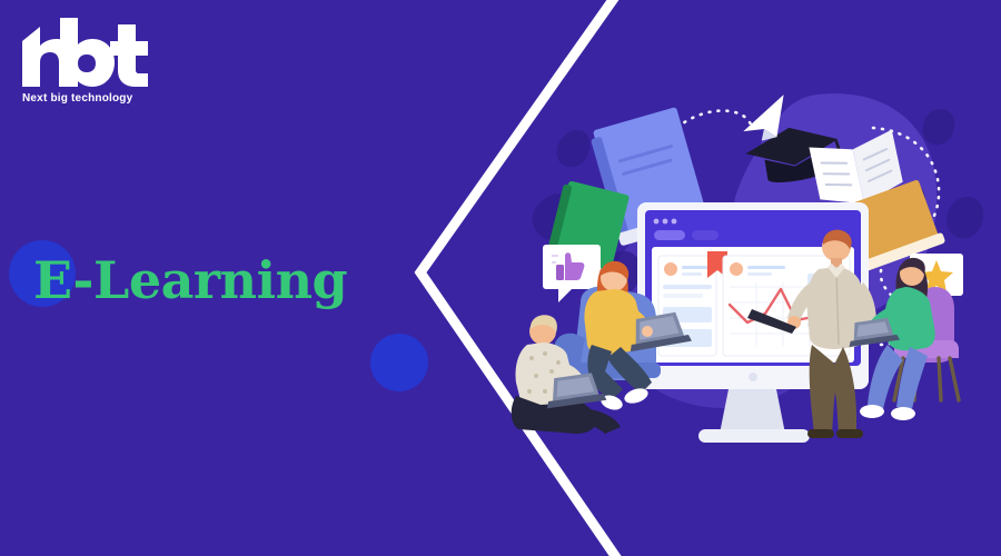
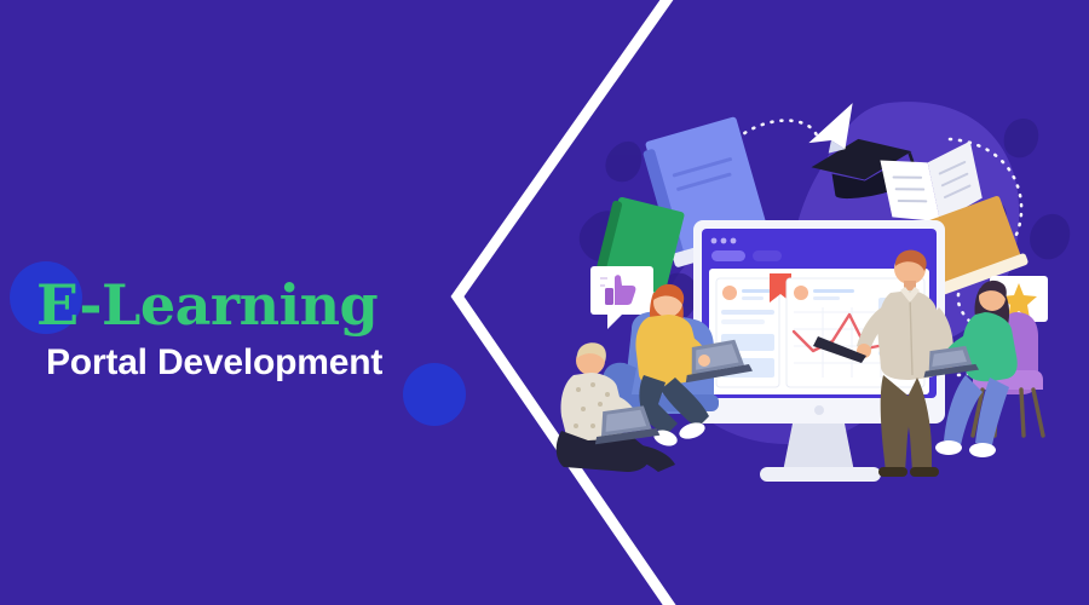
- Next big technology
  E-Learning
+ Portal Development
